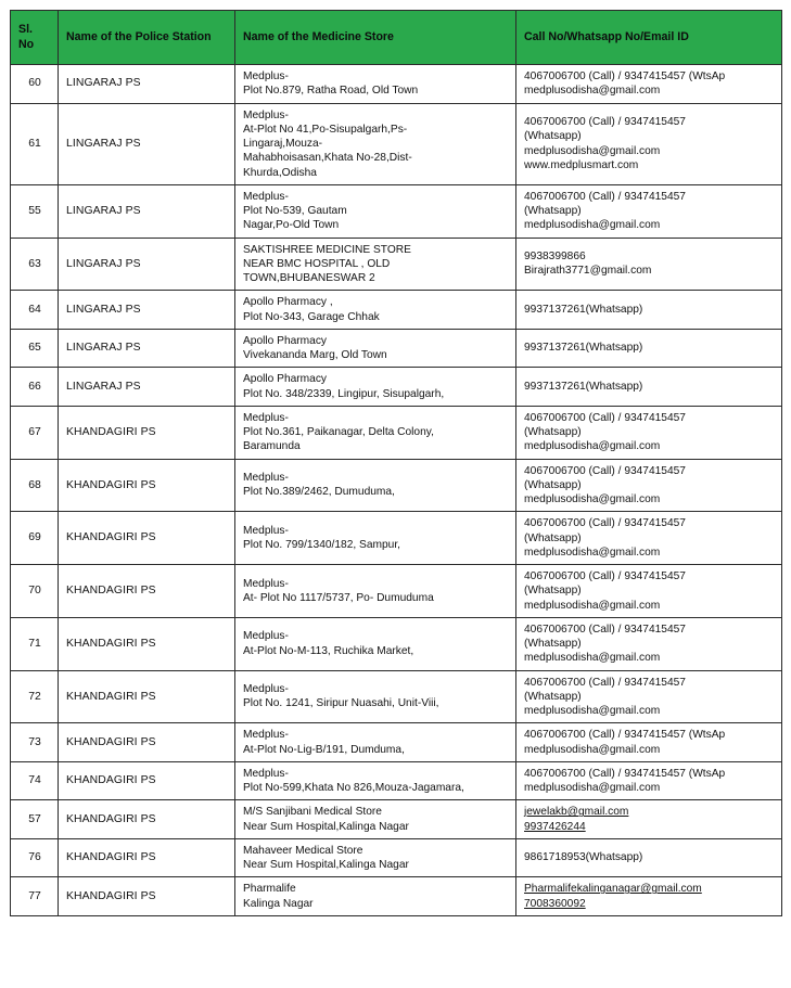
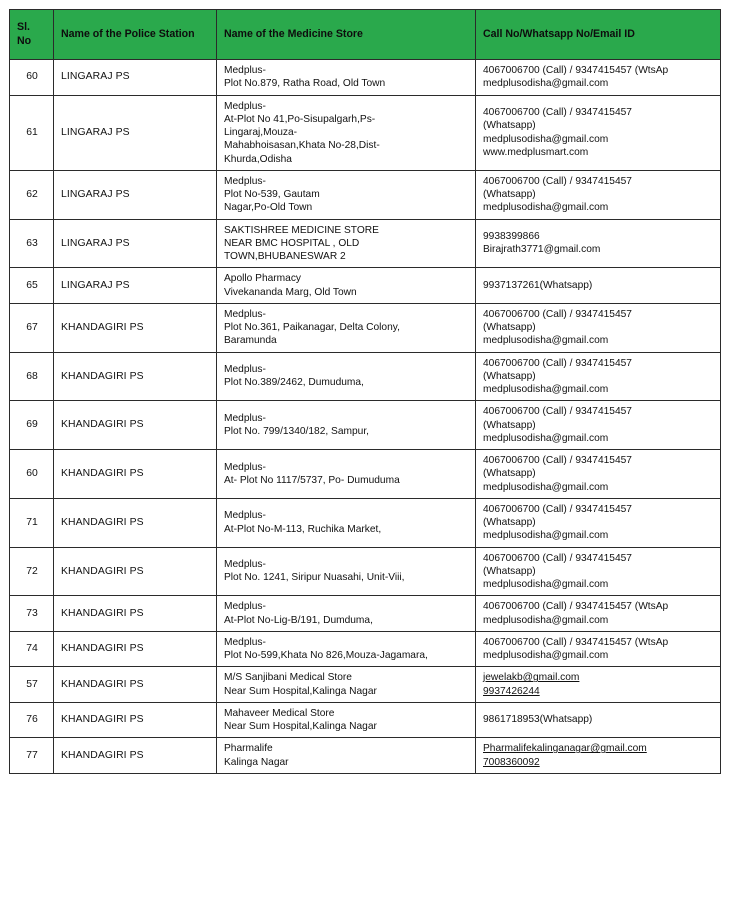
  Sl. No	Name of the Police Station	Name of the Medicine Store	Call No/Whatsapp No/Email ID
  60	LINGARAJ PS	Medplus-Plot No.879, Ratha Road, Old Town	4067006700 (Call) / 9347415457 (WtsApmedplusodisha@gmail.com
  61	LINGARAJ PS	Medplus-At-Plot No 41,Po-Sisupalgarh,Ps-Lingaraj,Mouza-Mahabhoisasan,Khata No-28,Dist-Khurda,Odisha	4067006700 (Call) / 9347415457(Whatsapp)medplusodisha@gmail.comwww.medplusmart.com
- 55	LINGARAJ PS	Medplus-Plot No-539, GautamNagar,Po-Old Town	4067006700 (Call) / 9347415457(Whatsapp)medplusodisha@gmail.com
+ 62	LINGARAJ PS	Medplus-Plot No-539, GautamNagar,Po-Old Town	4067006700 (Call) / 9347415457(Whatsapp)medplusodisha@gmail.com
  63	LINGARAJ PS	SAKTISHREE MEDICINE STORENEAR BMC HOSPITAL , OLDTOWN,BHUBANESWAR 2	9938399866Birajrath3771@gmail.com
- 64	LINGARAJ PS	Apollo Pharmacy ,Plot No-343, Garage Chhak	9937137261(Whatsapp)
  65	LINGARAJ PS	Apollo PharmacyVivekananda Marg, Old Town	9937137261(Whatsapp)
- 66	LINGARAJ PS	Apollo PharmacyPlot No. 348/2339, Lingipur, Sisupalgarh,	9937137261(Whatsapp)
  67	KHANDAGIRI PS	Medplus-Plot No.361, Paikanagar, Delta Colony,Baramunda	4067006700 (Call) / 9347415457(Whatsapp)medplusodisha@gmail.com
  68	KHANDAGIRI PS	Medplus-Plot No.389/2462, Dumuduma,	4067006700 (Call) / 9347415457(Whatsapp)medplusodisha@gmail.com
  69	KHANDAGIRI PS	Medplus-Plot No. 799/1340/182, Sampur,	4067006700 (Call) / 9347415457(Whatsapp)medplusodisha@gmail.com
- 70	KHANDAGIRI PS	Medplus-At- Plot No 1117/5737, Po- Dumuduma	4067006700 (Call) / 9347415457(Whatsapp)medplusodisha@gmail.com
+ 60	KHANDAGIRI PS	Medplus-At- Plot No 1117/5737, Po- Dumuduma	4067006700 (Call) / 9347415457(Whatsapp)medplusodisha@gmail.com
  71	KHANDAGIRI PS	Medplus-At-Plot No-M-113, Ruchika Market,	4067006700 (Call) / 9347415457(Whatsapp)medplusodisha@gmail.com
  72	KHANDAGIRI PS	Medplus-Plot No. 1241, Siripur Nuasahi, Unit-Viii,	4067006700 (Call) / 9347415457(Whatsapp)medplusodisha@gmail.com
  73	KHANDAGIRI PS	Medplus-At-Plot No-Lig-B/191, Dumduma,	4067006700 (Call) / 9347415457 (WtsApmedplusodisha@gmail.com
  74	KHANDAGIRI PS	Medplus-Plot No-599,Khata No 826,Mouza-Jagamara,	4067006700 (Call) / 9347415457 (WtsApmedplusodisha@gmail.com
  57	KHANDAGIRI PS	M/S Sanjibani Medical StoreNear Sum Hospital,Kalinga Nagar	jewelakb@gmail.com9937426244
  76	KHANDAGIRI PS	Mahaveer Medical StoreNear Sum Hospital,Kalinga Nagar	9861718953(Whatsapp)
  77	KHANDAGIRI PS	PharmalifeKalinga Nagar	Pharmalifekalinganagar@gmail.com7008360092
